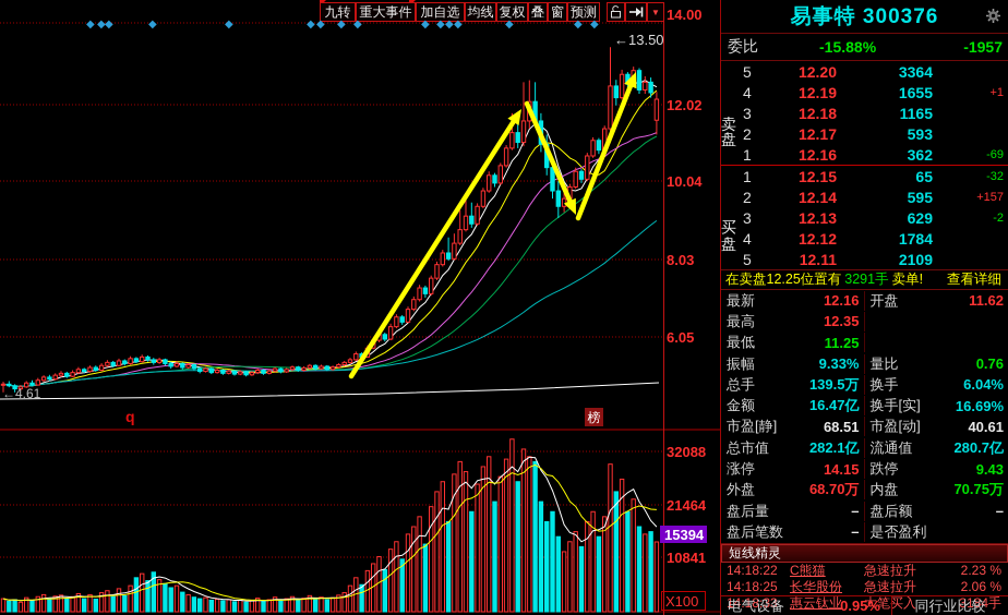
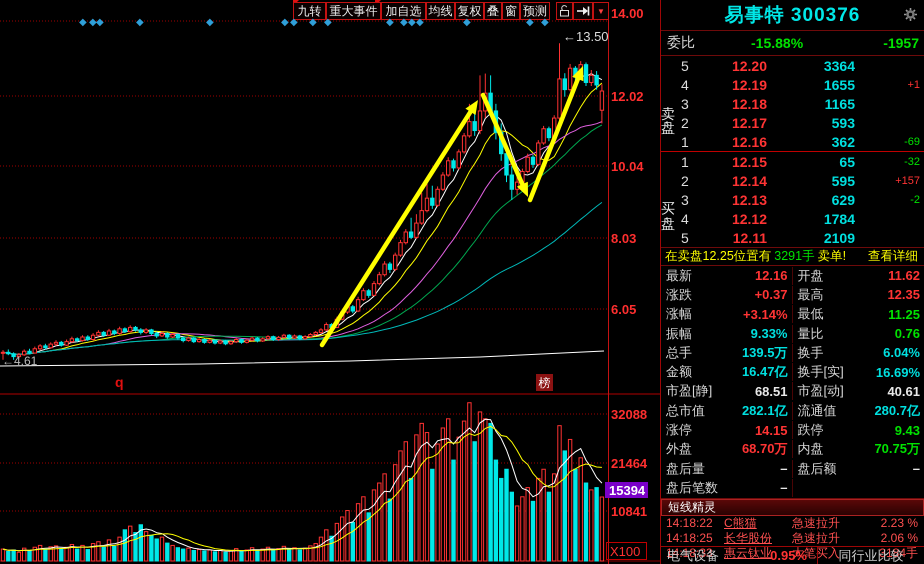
  14.00
  12.02
  10.04
  8.03
  6.05
  32088
  21464
  10841
  ←13.50
  ←4.61
  q
  榜
  15394
  X100
  九转
  重大事件
  加自选
  均线
  复权
  叠
  窗
  预测
  ▼
  ◆
  ◆
  ◆
  ◆
  ◆
  ◆
  ◆
  ◆
  ◆
  ◆
  ◆
  ◆
  ◆
  ◆
  ◆
  ◆
  易事特 300376
  委比
  -15.88%
  -1957
  5
  12.20
  3364
  4
  12.19
  1655
  +1
  3
  12.18
  1165
  2
  12.17
  593
  1
  12.16
  362
  -69
  1
  12.15
  65
  -32
  2
  12.14
  595
  +157
  3
  12.13
  629
  -2
  4
  12.12
  1784
  5
  12.11
  2109
  在卖盘12.25位置有
  3291手
  卖单!
  查看详细
  最新
  12.16
  开盘
  11.62
+ 涨跌
+ +0.37
  最高
  12.35
+ 涨幅
+ +3.14%
  最低
  11.25
  振幅
  9.33%
  量比
  0.76
  总手
  139.5万
  换手
  6.04%
  金额
  16.47亿
  换手[实]
  16.69%
  市盈[静]
  68.51
  市盈[动]
  40.61
  总市值
  282.1亿
  流通值
  280.7亿
  涨停
  14.15
  跌停
  9.43
  外盘
  68.70万
  内盘
  70.75万
  盘后量
  –
  盘后额
  –
  盘后笔数
  –
- 是否盈利
  短线精灵
  14:18:22
  C熊猫
  急速拉升
  2.23 %
  14:18:25
  长华股份
  急速拉升
  2.06 %
  14:18:33
  惠云钛业
  大笔买入
  3184手
  电气设备
  0.95%
  同行业比较
